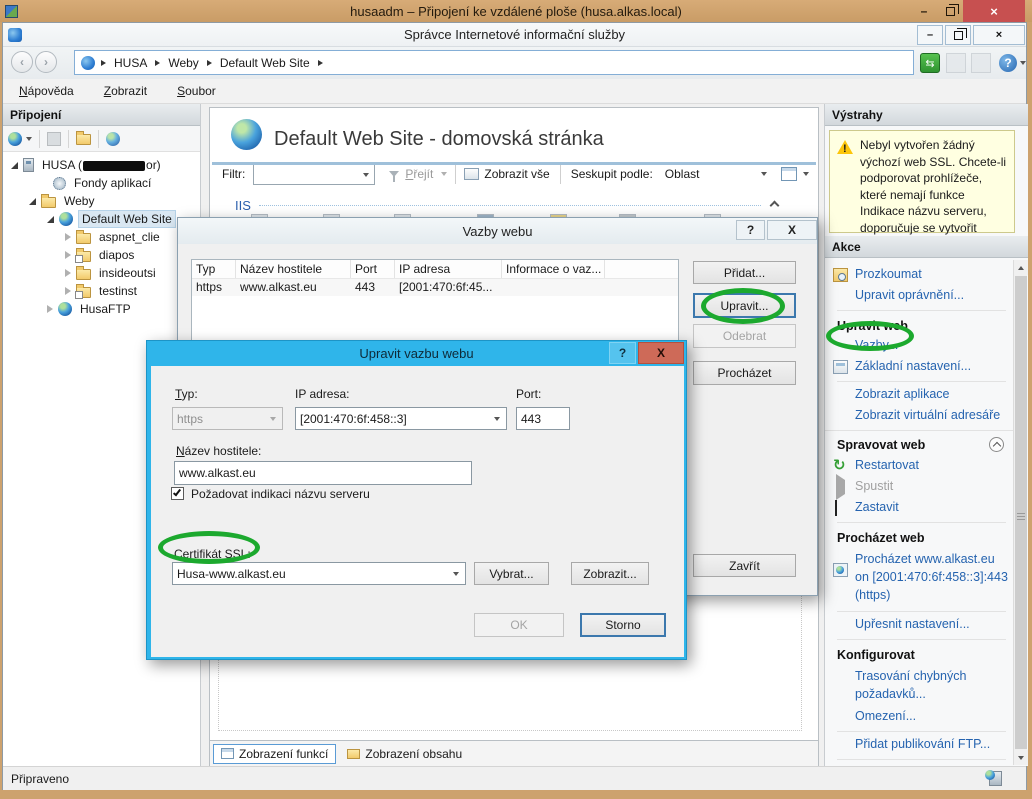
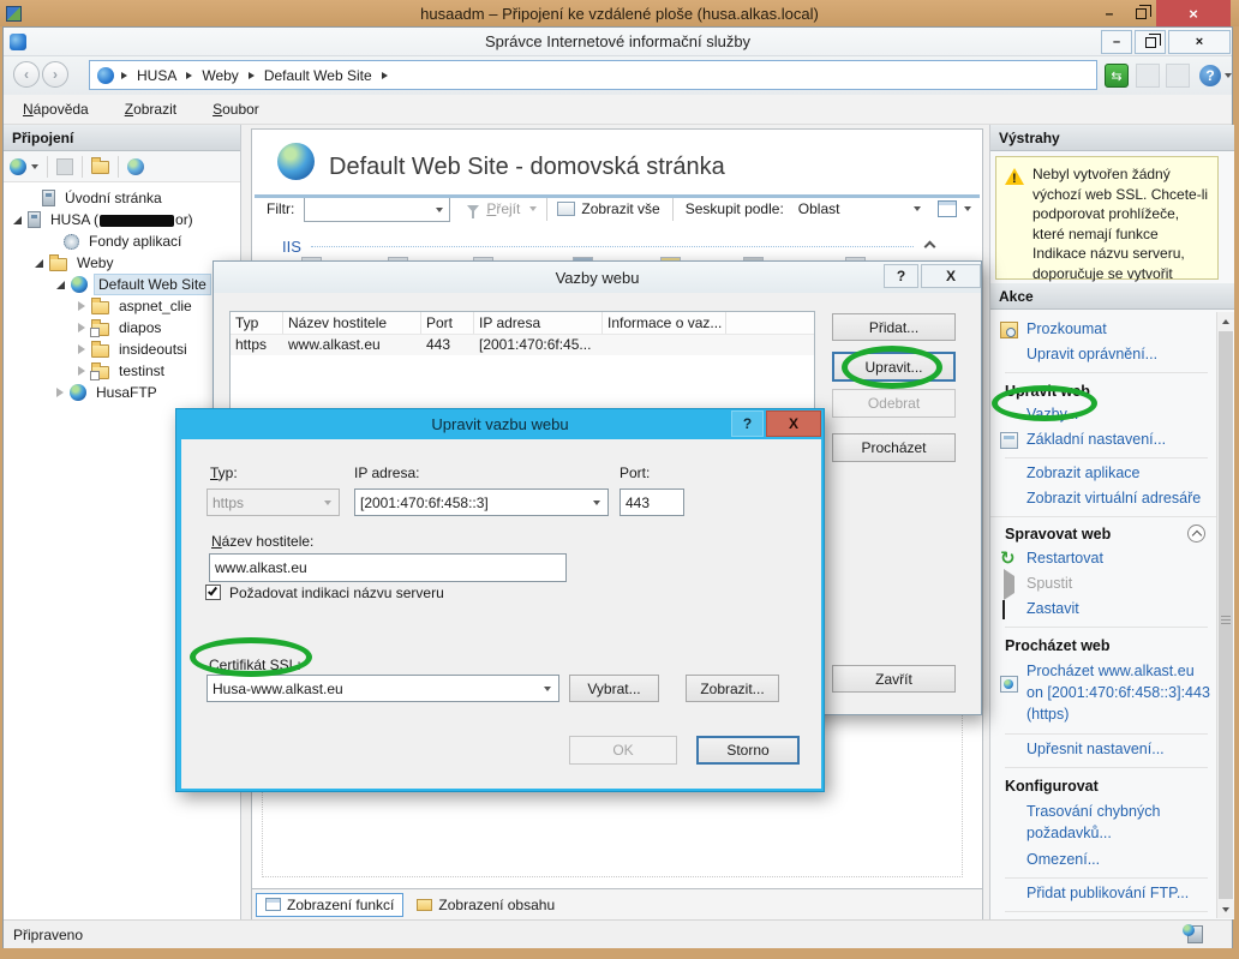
  husaadm – Připojení ke vzdálené ploše (husa.alkas.local)
  Správce Internetové informační služby
  ‹
  ›
  HUSA
  Weby
  Default Web Site
  ?
  Nápověda
  Zobrazit
  Soubor
  Připojení
+ Úvodní stránka
  HUSA ( or)
  Fondy aplikací
  Weby
  Default Web Site
  aspnet_clie
  diapos
  insideoutsi
  testinst
  HusaFTP
  Default Web Site - domovská stránka
  Filtr:
  Přejít
  Zobrazit vše
  Seskupit podle:
  Oblast
  IIS
  Zobrazení funkcí
  Zobrazení obsahu
  Výstrahy
  Nebyl vytvořen žádný výchozí web SSL. Chcete-li podporovat prohlížeče, které nemají funkce Indikace názvu serveru, doporučuje se vytvořit
  Akce
  Prozkoumat
  Upravit oprávnění...
  Upravit web
  Vazby...
  Základní nastavení...
  Zobrazit aplikace
  Zobrazit virtuální adresáře
  Spravovat web
  Restartovat
  Spustit
  Zastavit
  Procházet web
  Procházet www.alkast.eu on [2001:470:6f:458::3]:443 (https)
  Upřesnit nastavení...
  Konfigurovat
  Trasování chybných požadavků...
  Omezení...
  Přidat publikování FTP...
  Připraveno
  Vazby webu
  ?
  X
  Typ
  Název hostitele
  Port
  IP adresa
  Informace o vaz...
  https
  www.alkast.eu
  443
  [2001:470:6f:45...
  Přidat...
  Upravit...
  Odebrat
  Procházet
  Zavřít
  Upravit vazbu webu
  ?
  X
  Typ:
  https
  IP adresa:
  [2001:470:6f:458::3]
  Port:
  443
  Název hostitele:
  www.alkast.eu
  Požadovat indikaci názvu serveru
  Certifikát SSL:
  Husa-www.alkast.eu
  Vybrat...
  Zobrazit...
  OK
  Storno
